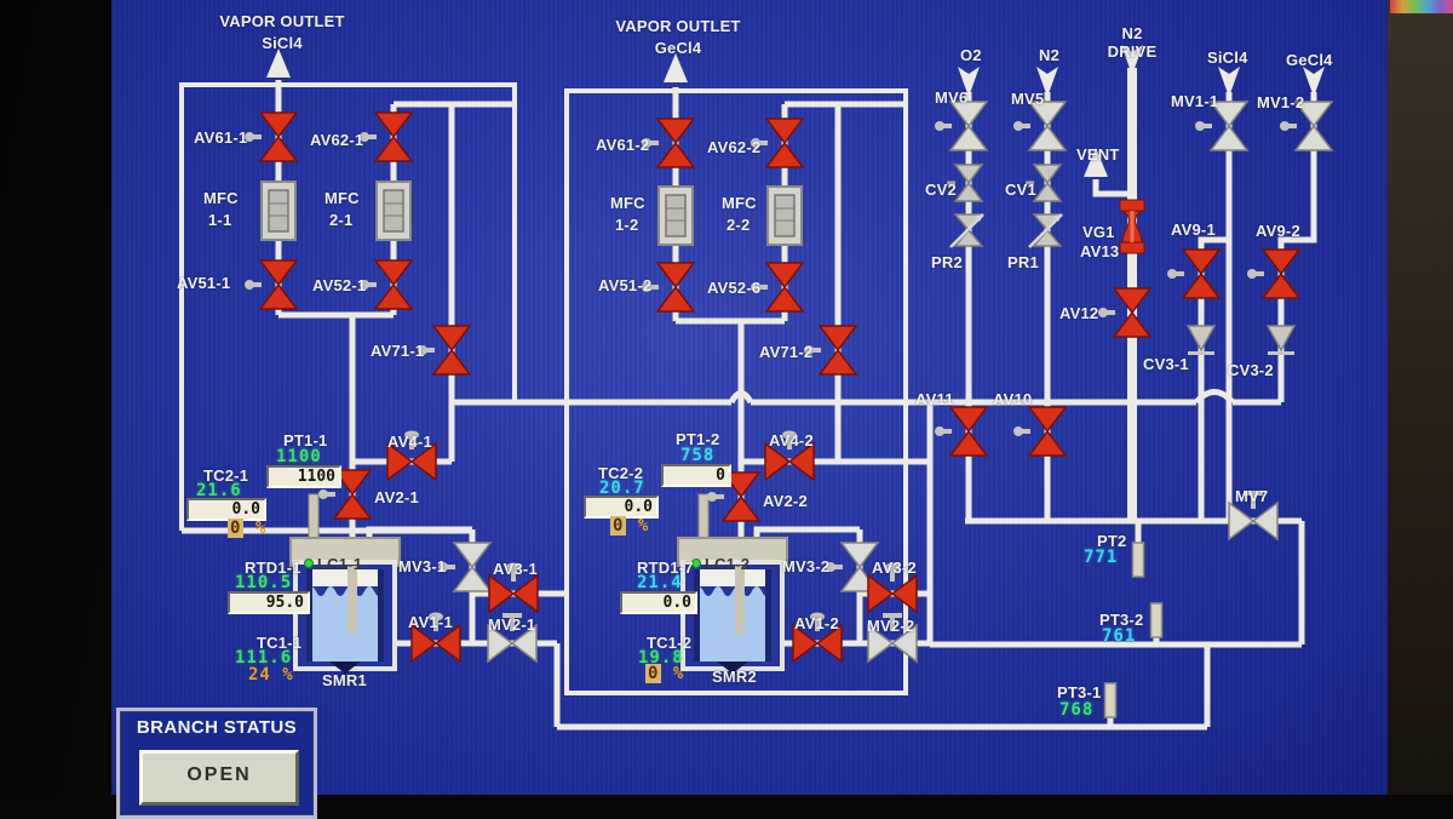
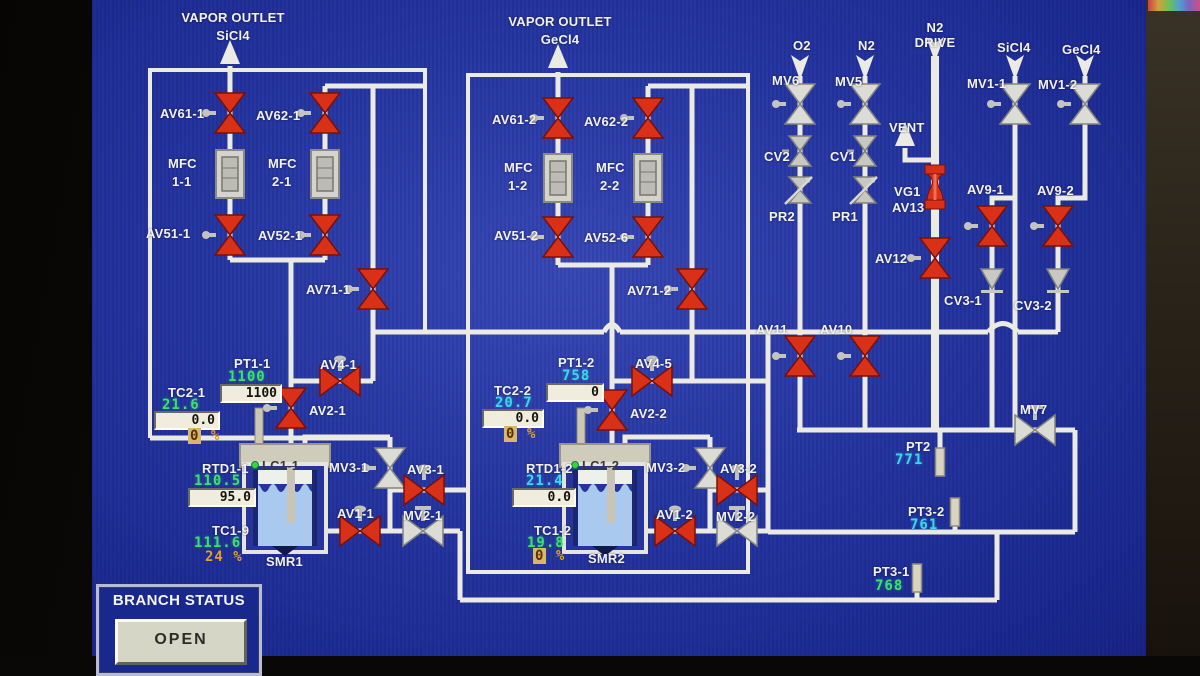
  VAPOR OUTLET
  SiCl4
  VAPOR OUTLET
  GeCl4
  AV61-1
  AV62-1
  MFC
  1-1
  MFC
  2-1
  AV51-1
  AV52-1
  AV71-1
  AV4-1
  AV2-1
  PT1-1
  1100
  1100
  TC2-1
  21.6
  0.0
  0 %
  RTD1-1
  110.5
  95.0
  LC1-1
  MV3-1
  AV3-1
  AV1-1
  MV2-1
- TC1-1
+ TC1-9
  111.6
  24 %
  SMR1
  AV61-2
  AV62-2
  MFC
  1-2
  MFC
  2-2
  AV51-2
  AV52-6
  AV71-2
- AV4-2
+ AV4-5
  AV2-2
  PT1-2
  758
  0
  TC2-2
  20.7
  0.0
  0 %
- RTD1-7
+ RTD1-2
  21.4
  0.0
  LC1-2
  MV3-2
  AV3-2
  AV1-2
  MV2-2
  TC1-2
  19.8
  0 %
  SMR2
  O2
  N2
  N2
  DRIVE
  SiCl4
  GeCl4
  VENT
  MV6
  MV5
  MV1-1
  MV1-2
  CV2
  CV1
  VG1
  AV13
  PR2
  PR1
  AV12
  AV9-1
  AV9-2
  CV3-1
  CV3-2
  AV11
  AV10
  MV7
  PT2
  771
  PT3-2
  761
  PT3-1
  768
  BRANCH STATUS
  OPEN
